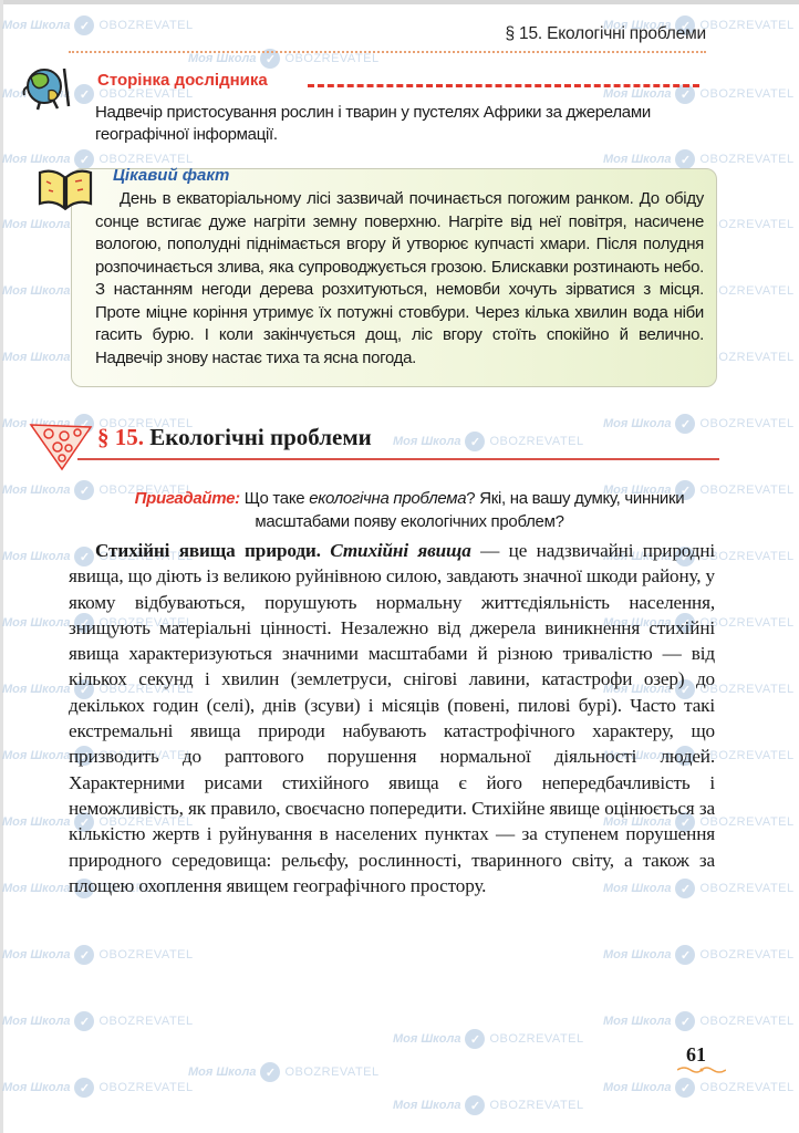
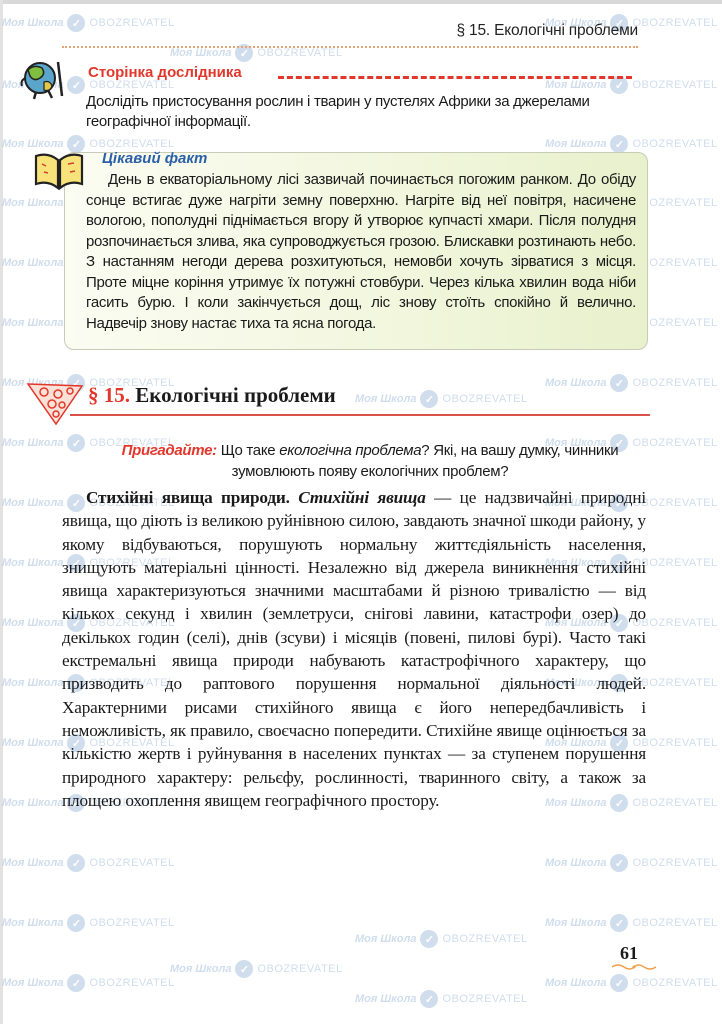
  Моя Школа
  ✓
  OBOZREVATEL
  Моя Школа
  ✓
  OBOZREVATEL
  Моя Школа
  ✓
  OBOZREVATEL
  ✓
  OBOZREVATEL
  Моя Школа
  ✓
  OBOZREVATEL
  Моя Школа
  ✓
  OBOZREVATEL
  Моя Школа
  ✓
  OBOZREVATEL
  Моя Школа
  OZREVATEL
  Моя Школа
  OZREVATEL
  Моя Школа
  OZREVATEL
  Моя Школа
  ✓
  OBOZREVATEL
  Моя Школа
  ✓
  OBOZREVATEL
  Моя Школа
  ✓
  OBOZREVATEL
  Моя Школа
  ✓
  OBOZREVATEL
  Моя Школа
  ✓
  OBOZREVATEL
  Моя Школа
  ✓
  OBOZREVATEL
  Моя Школа
  ✓
  OBOZREVATEL
  Моя Школа
  ✓
  OBOZREVATEL
  Моя Школа
  ✓
  OBOZREVATEL
  Моя Школа
  ✓
  OBOZREVATEL
  Моя Школа
  ✓
  OBOZREVATEL
  Моя Школа
  ✓
  OBOZREVATEL
  Моя Школа
  ✓
  OBOZREVATEL
  Моя Школа
  ✓
  OBOZREVATEL
  Моя Школа
  ✓
  OBOZREVATEL
  Моя Школа
  ✓
  OBOZREVATEL
  Моя Школа
  ✓
  OBOZREVATEL
  Моя Школа
  ✓
  OBOZREVATEL
  Моя Школа
  ✓
  OBOZREVATEL
  Моя Школа
  ✓
  OBOZREVATEL
  Моя Школа
  ✓
  OBOZREVATEL
  Моя Школа
  ✓
  OBOZREVATEL
  Моя Школа
  ✓
  OBOZREVATEL
  Моя Школа
  ✓
  OBOZREVATEL
  Моя Школа
  ✓
  OBOZREVATEL
  Моя Школа
  ✓
  OBOZREVATEL
  § 15. Екологічні проблеми
  Сторінка дослідника
- Надвечір пристосування рослин і тварин у пустелях Африки за джерелами географічної інформації.
+ Дослідіть пристосування рослин і тварин у пустелях Африки за джерелами географічної інформації.
  Цікавий факт
- День в екваторіальному лісі зазвичай починається погожим ранком. До обіду сонце встигає дуже нагріти земну поверхню. Нагріте від неї повітря, насичене вологою, пополудні піднімається вгору й утворює купчасті хмари. Після полудня розпочинається злива, яка супроводжується грозою. Блискавки розтинають небо. З настанням негоди дерева розхитуються, немовби хочуть зірватися з місця. Проте міцне коріння утримує їх потужні стовбури. Через кілька хвилин вода ніби гасить бурю. І коли закінчується дощ, ліс вгору стоїть спокійно й велично. Надвечір знову настає тиха та ясна погода.
+ День в екваторіальному лісі зазвичай починається погожим ранком. До обіду сонце встигає дуже нагріти земну поверхню. Нагріте від неї повітря, насичене вологою, пополудні піднімається вгору й утворює купчасті хмари. Після полудня розпочинається злива, яка супроводжується грозою. Блискавки розтинають небо. З настанням негоди дерева розхитуються, немовби хочуть зірватися з місця. Проте міцне коріння утримує їх потужні стовбури. Через кілька хвилин вода ніби гасить бурю. І коли закінчується дощ, ліс знову стоїть спокійно й велично. Надвечір знову настає тиха та ясна погода.
  § 15. Екологічні проблеми
- Пригадайте: Що таке екологічна проблема? Які, на вашу думку, чинники масштабами появу екологічних проблем?
+ Пригадайте: Що таке екологічна проблема? Які, на вашу думку, чинники зумовлюють появу екологічних проблем?
- Стихійні явища природи. Стихійні явища — це надзвичайні природні явища, що діють із великою руйнівною силою, завдають значної шкоди району, у якому відбуваються, порушують нормальну життєдіяльність населення, знищують матеріальні цінності. Незалежно від джерела виникнення стихійні явища характеризуються значними масштабами й різною тривалістю — від кількох секунд і хвилин (землетруси, снігові лавини, катастрофи озер) до декількох годин (селі), днів (зсуви) і місяців (повені, пилові бурі). Часто такі екстремальні явища природи набувають катастрофічного характеру, що призводить до раптового порушення нормальної діяльності людей. Характерними рисами стихійного явища є його непередбачливість і неможливість, як правило, своєчасно попередити. Стихійне явище оцінюється за кількістю жертв і руйнування в населених пунктах — за ступенем порушення природного середовища: рельєфу, рослинності, тваринного світу, а також за площею охоплення явищем географічного простору.
+ Стихійні явища природи. Стихійні явища — це надзвичайні природні явища, що діють із великою руйнівною силою, завдають значної шкоди району, у якому відбуваються, порушують нормальну життєдіяльність населення, знищують матеріальні цінності. Незалежно від джерела виникнення стихійні явища характеризуються значними масштабами й різною тривалістю — від кількох секунд і хвилин (землетруси, снігові лавини, катастрофи озер) до декількох годин (селі), днів (зсуви) і місяців (повені, пилові бурі). Часто такі екстремальні явища природи набувають катастрофічного характеру, що призводить до раптового порушення нормальної діяльності людей. Характерними рисами стихійного явища є його непередбачливість і неможливість, як правило, своєчасно попередити. Стихійне явище оцінюється за кількістю жертв і руйнування в населених пунктах — за ступенем порушення природного характеру: рельєфу, рослинності, тваринного світу, а також за площею охоплення явищем географічного простору.
  61
